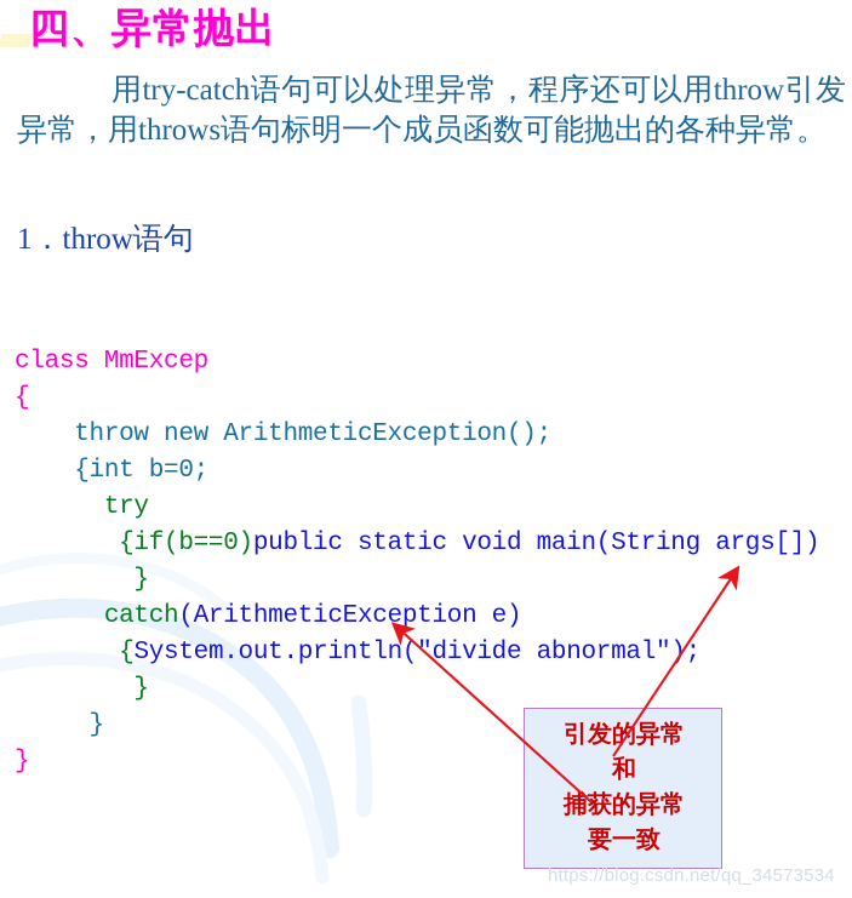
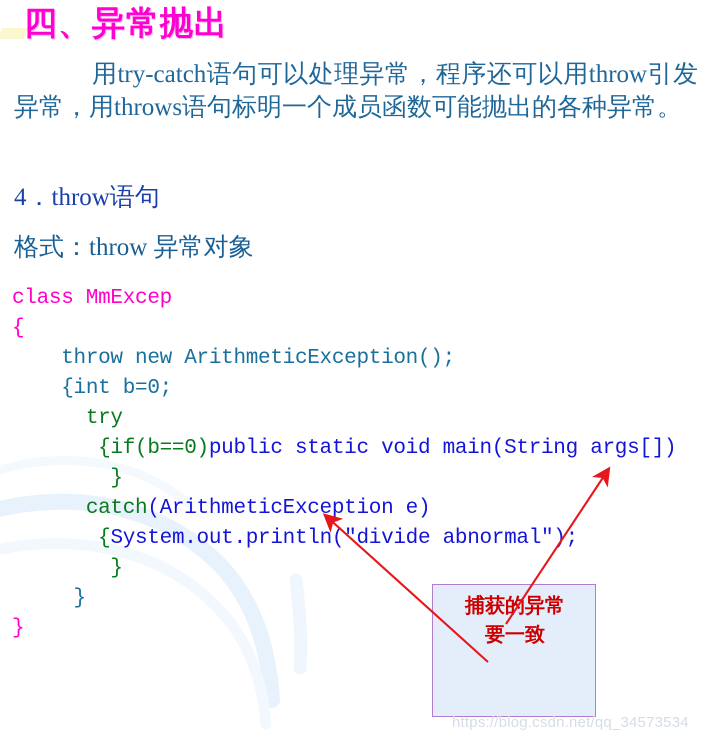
  四、异常抛出
  用try-catch语句可以处理异常，程序还可以用throw引发异常，用throws语句标明一个成员函数可能抛出的各种异常。
- 1．throw语句
+ 4．throw语句
+ 格式：throw 异常对象
  class MmExcep
  {
  throw new ArithmeticException();
  {int b=0;
  try
  {if(b==0)public static void main(String args[])
  }
  catch(ArithmeticException e)
  {System.out.println(divide abnormal");
  }
  }
  }
- 引发的异常
- 和
  捕获的异常
  要一致
  https://blog.csdn.net/qq_34573534
